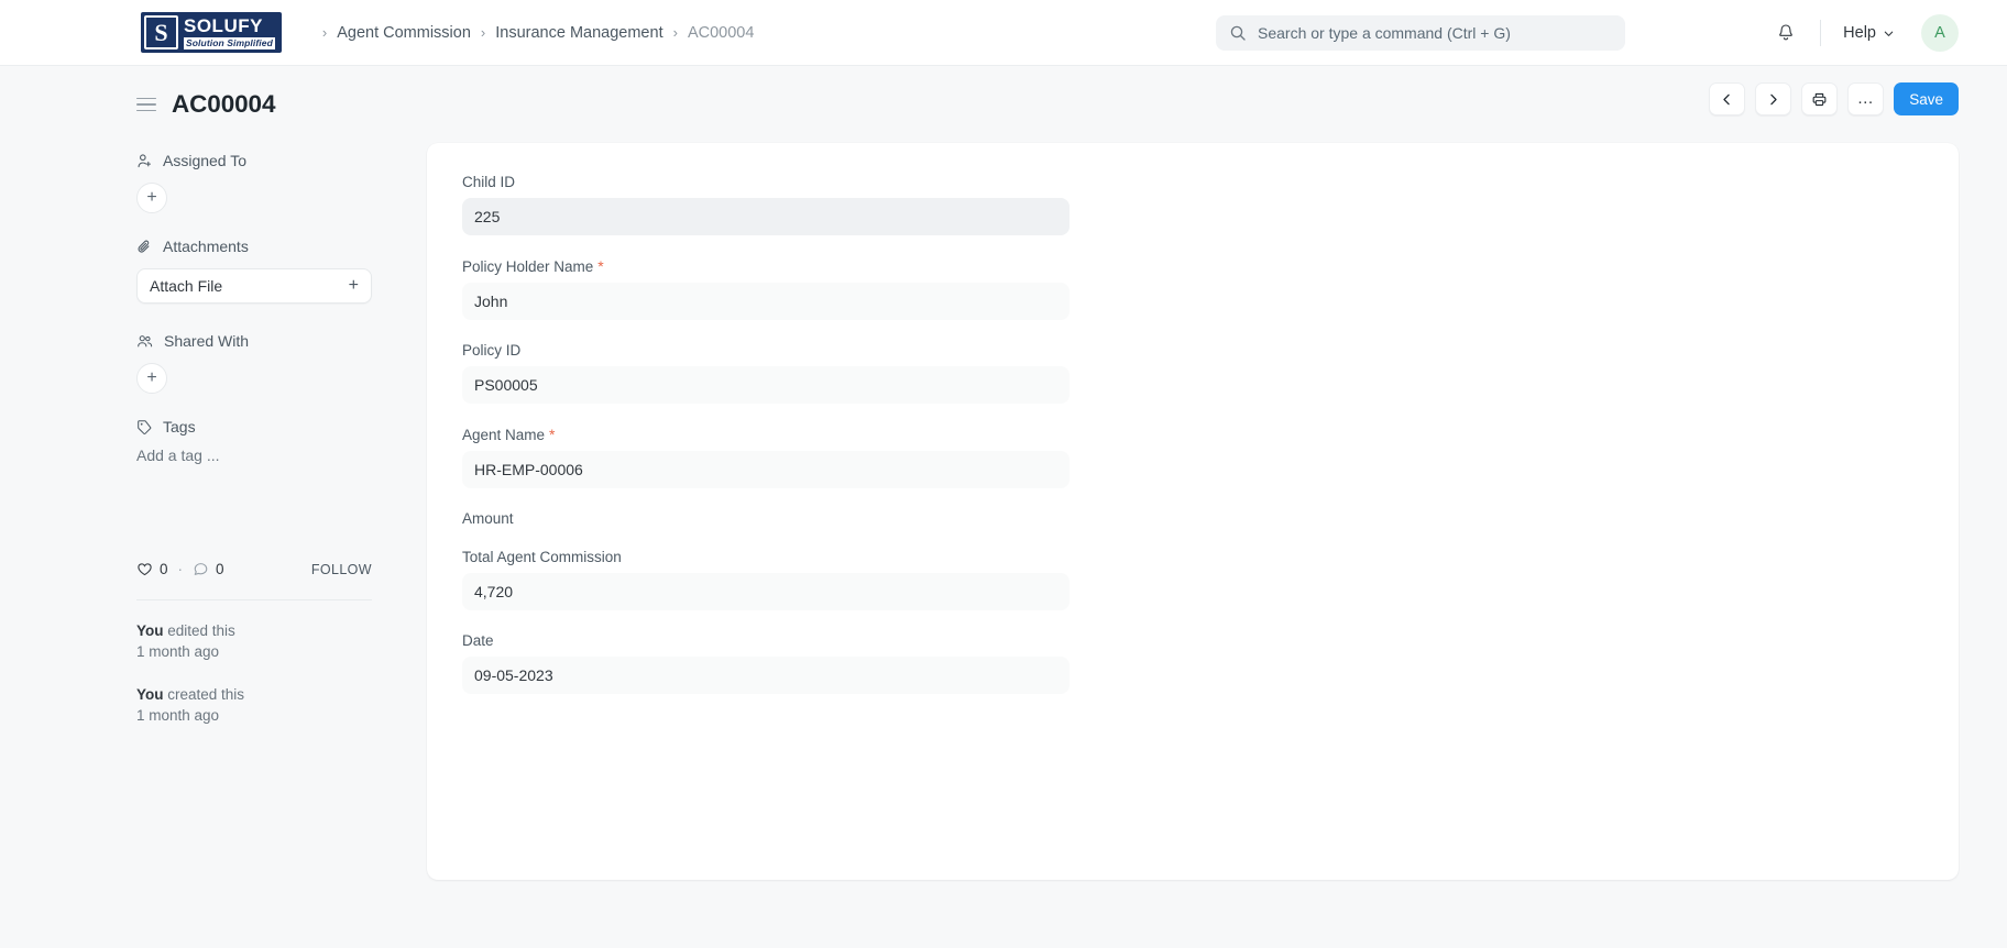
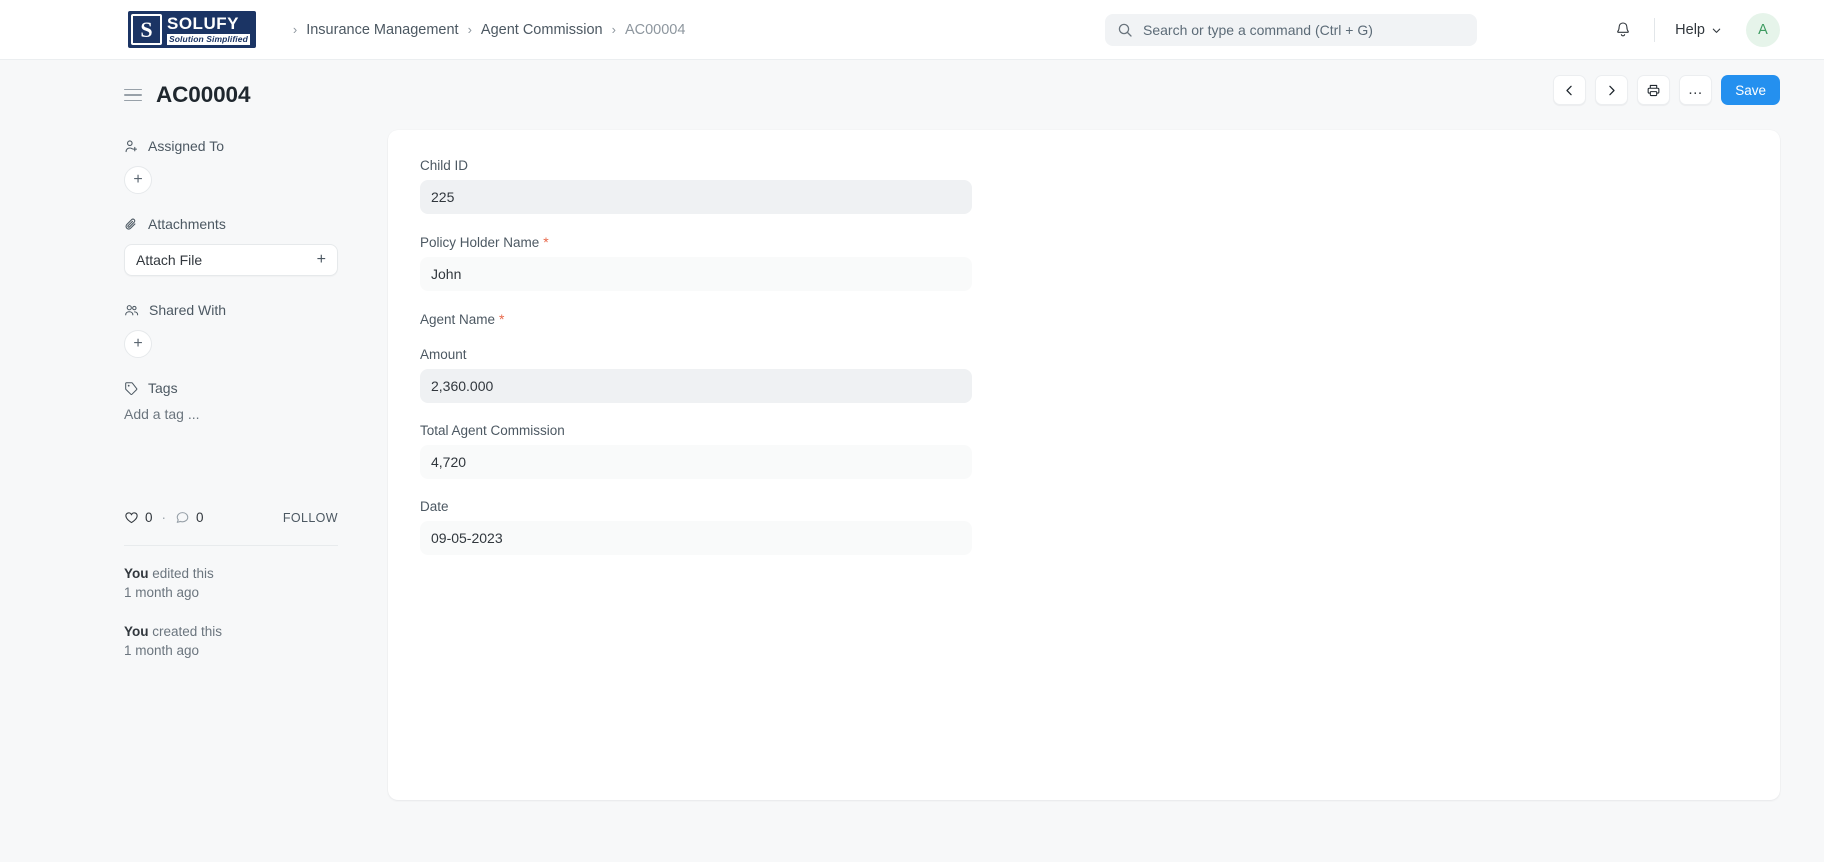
  S
  SOLUFY
  Solution Simplified
  ›
- Agent Commission
+ Insurance Management
  ›
- Insurance Management
+ Agent Commission
  ›
  AC00004
  Search or type a command (Ctrl + G)
  Help
  A
  AC00004
  …
  Save
  Assigned To
  +
  Attachments
  Attach File
  +
  Shared With
  +
  Tags
  Add a tag ...
  0
  ·
  0
  FOLLOW
  You edited this
  1 month ago
  You created this
  1 month ago
  Child ID
  225
  Policy Holder Name
  *
  John
- Policy ID
- PS00005
  Agent Name
  *
- HR-EMP-00006
  Amount
+ 2,360.000
  Total Agent Commission
  4,720
  Date
  09-05-2023
